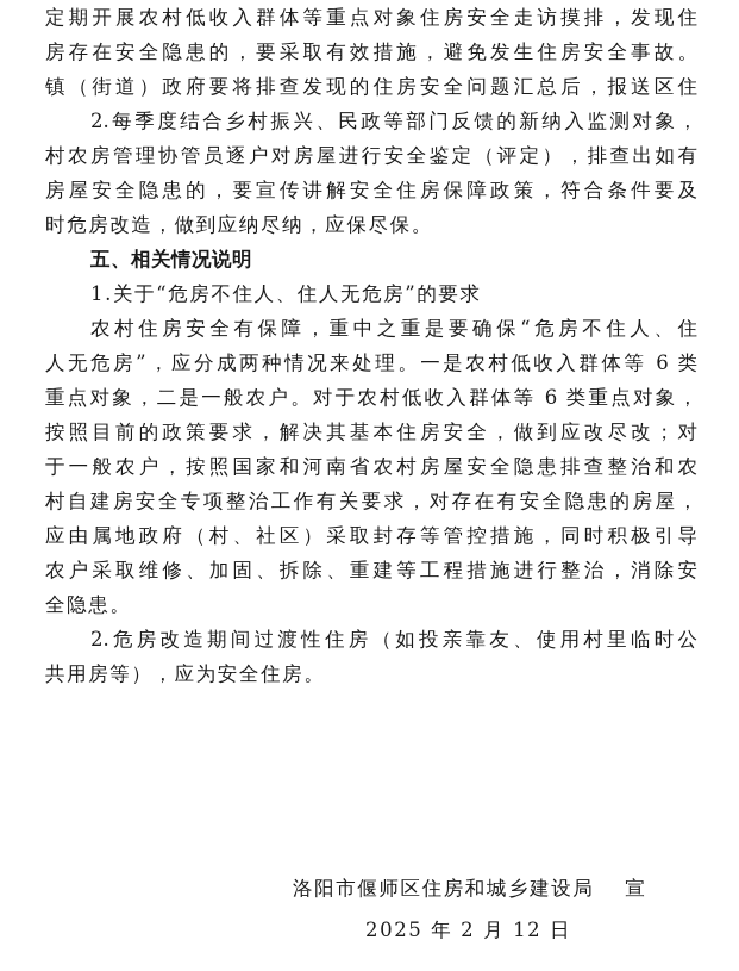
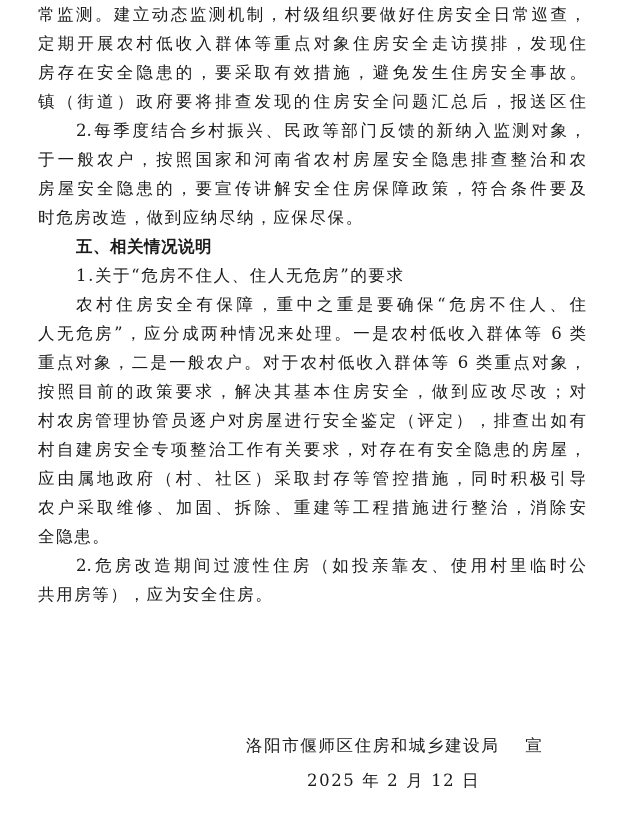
+ 常监测。建立动态监测机制，村级组织要做好住房安全日常巡查，
  定期开展农村低收入群体等重点对象住房安全走访摸排，发现住
  房存在安全隐患的，要采取有效措施，避免发生住房安全事故。
  镇（街道）政府要将排查发现的住房安全问题汇总后，报送区住
  2.每季度结合乡村振兴、民政等部门反馈的新纳入监测对象，
- 村农房管理协管员逐户对房屋进行安全鉴定（评定），排查出如有
+ 于一般农户，按照国家和河南省农村房屋安全隐患排查整治和农
  房屋安全隐患的，要宣传讲解安全住房保障政策，符合条件要及
  时危房改造，做到应纳尽纳，应保尽保。
  五、相关情况说明
  1.关于“危房不住人、住人无危房”的要求
  农村住房安全有保障，重中之重是要确保“危房不住人、住
  人无危房”，应分成两种情况来处理。一是农村低收入群体等 6 类
  重点对象，二是一般农户。对于农村低收入群体等 6 类重点对象，
  按照目前的政策要求，解决其基本住房安全，做到应改尽改；对
- 于一般农户，按照国家和河南省农村房屋安全隐患排查整治和农
+ 村农房管理协管员逐户对房屋进行安全鉴定（评定），排查出如有
  村自建房安全专项整治工作有关要求，对存在有安全隐患的房屋，
  应由属地政府（村、社区）采取封存等管控措施，同时积极引导
  农户采取维修、加固、拆除、重建等工程措施进行整治，消除安
  全隐患。
  2.危房改造期间过渡性住房（如投亲靠友、使用村里临时公
  共用房等），应为安全住房。
  洛阳市偃师区住房和城乡建设局 宣
  2025 年 2 月 12 日
